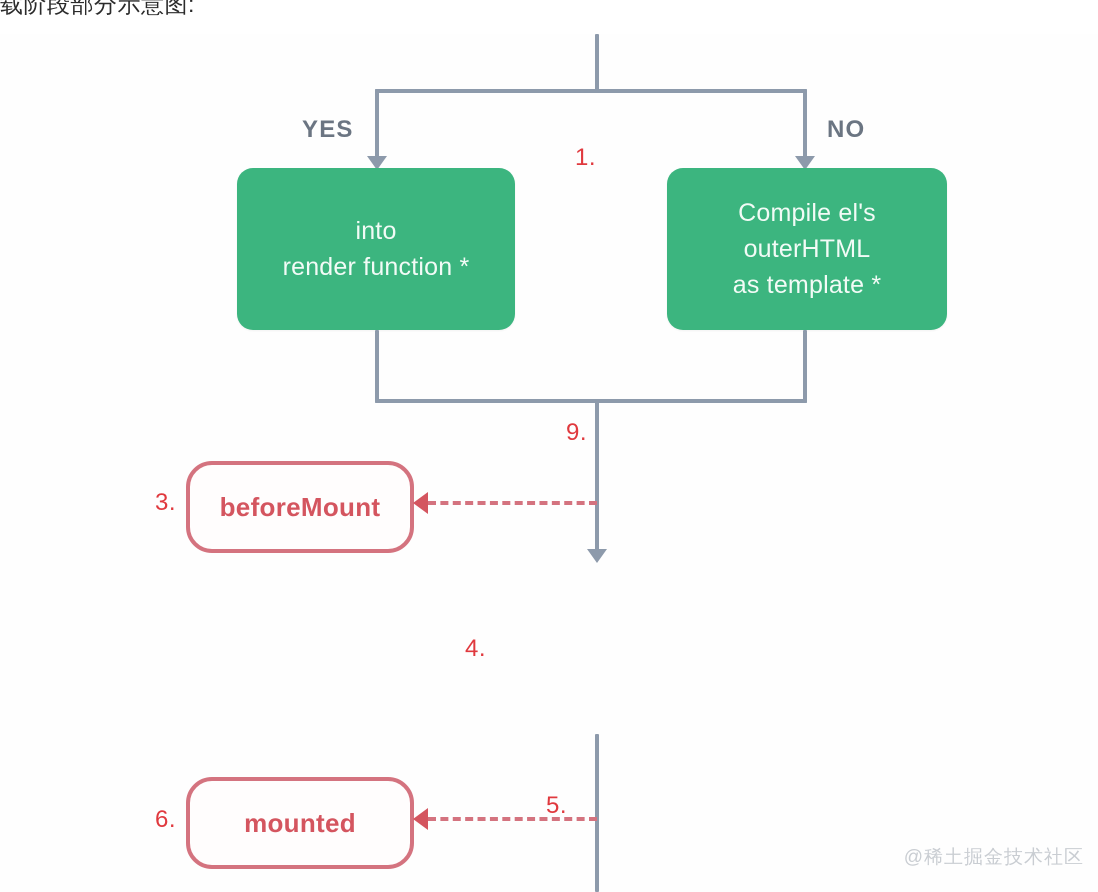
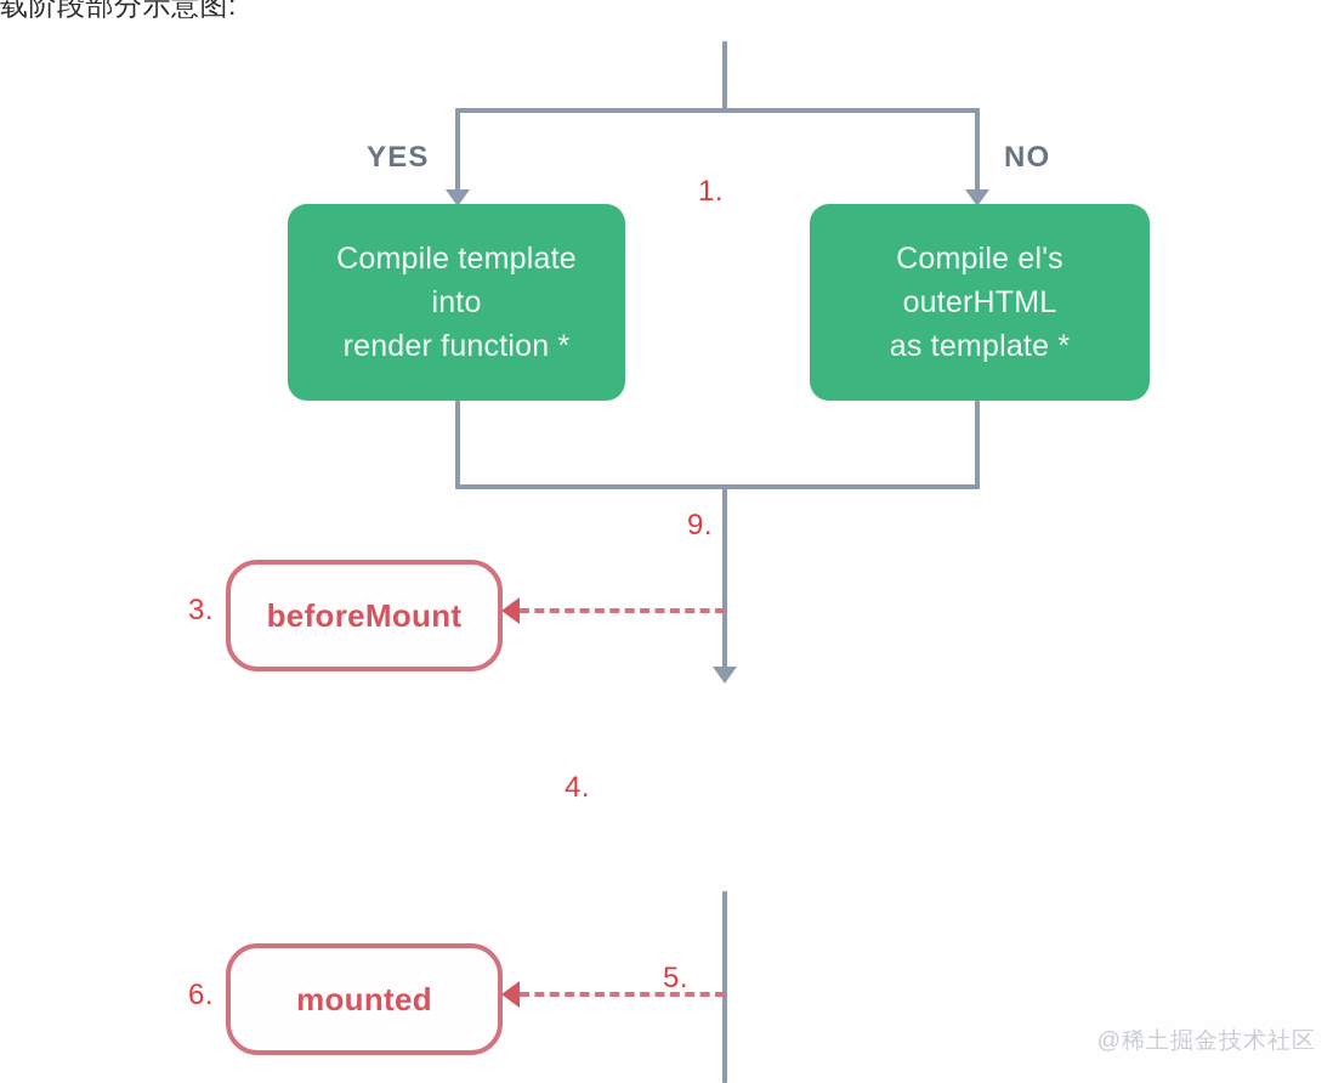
  载阶段部分示意图:
  YES
  NO
  1.
+ Compile template
  into
  render function *
  Compile el's
  outerHTML
  as template *
  9.
  beforeMount
  3.
  4.
  5.
  mounted
  6.
  @稀土掘金技术社区
